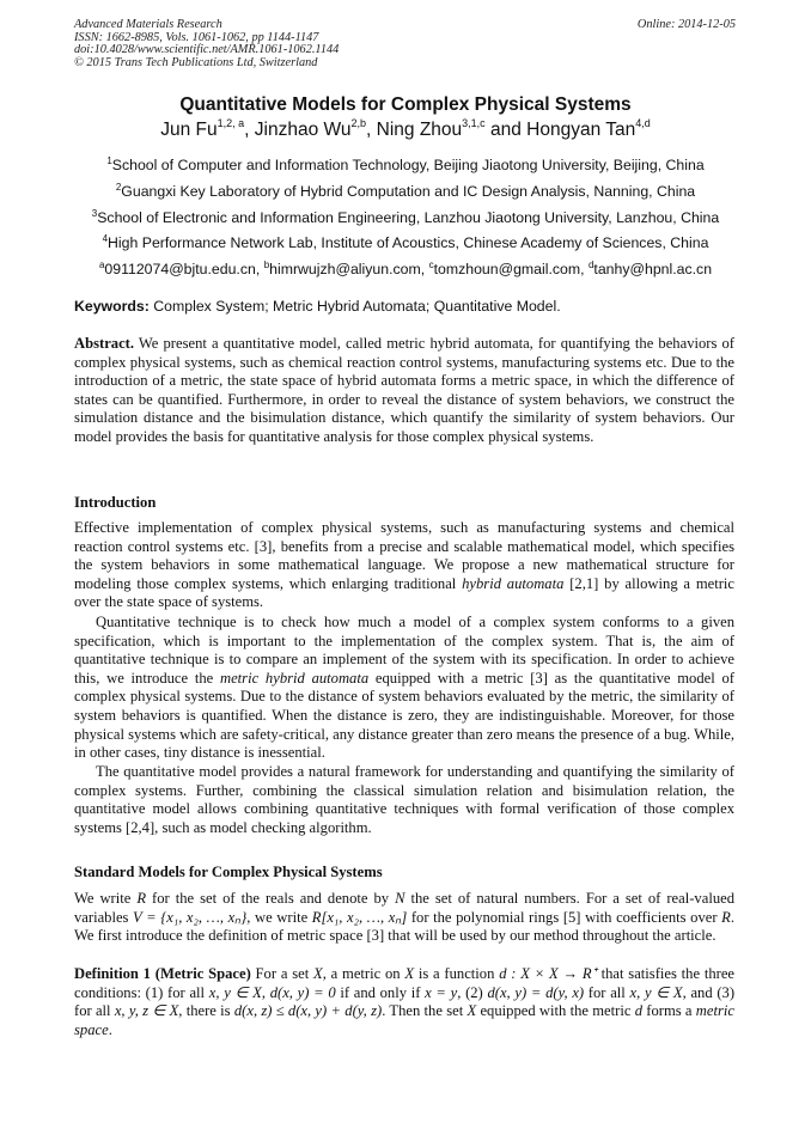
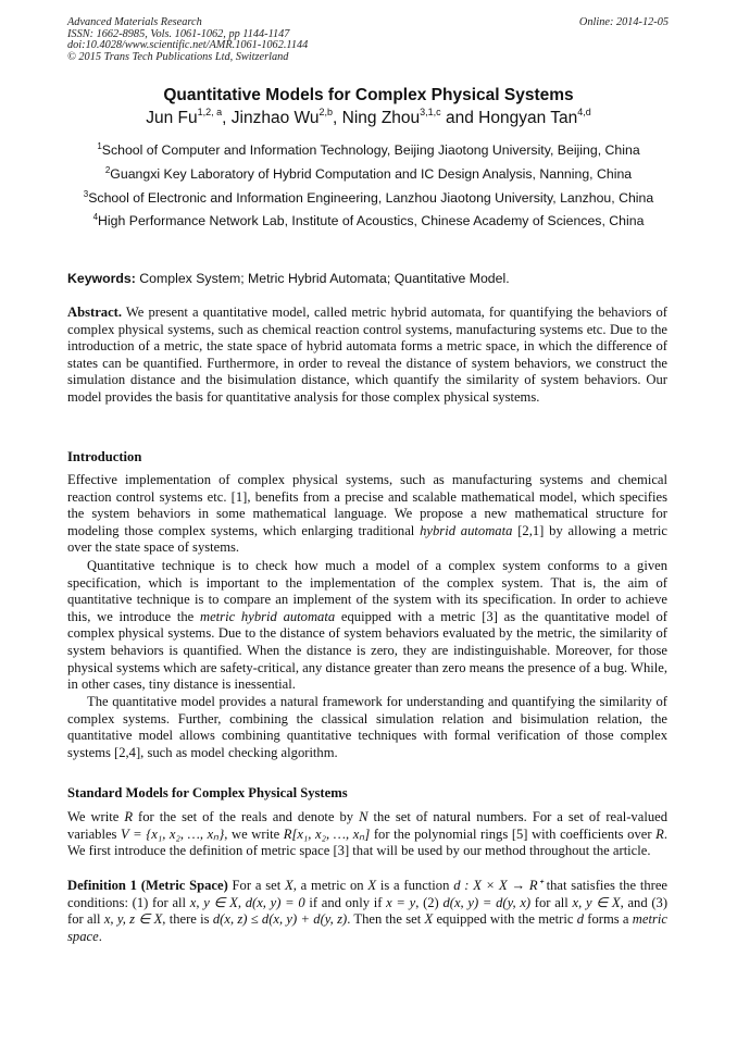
  Advanced Materials Research
  ISSN: 1662-8985, Vols. 1061-1062, pp 1144-1147
  doi:10.4028/www.scientific.net/AMR.1061-1062.1144
  © 2015 Trans Tech Publications Ltd, Switzerland
  Online: 2014-12-05
  Quantitative Models for Complex Physical Systems
  Jun Fu1,2, a, Jinzhao Wu2,b, Ning Zhou3,1,c and Hongyan Tan4,d
  1School of Computer and Information Technology, Beijing Jiaotong University, Beijing, China
  2Guangxi Key Laboratory of Hybrid Computation and IC Design Analysis, Nanning, China
  3School of Electronic and Information Engineering, Lanzhou Jiaotong University, Lanzhou, China
  4High Performance Network Lab, Institute of Acoustics, Chinese Academy of Sciences, China
- a09112074@bjtu.edu.cn, bhimrwujzh@aliyun.com, ctomzhoun@gmail.com, dtanhy@hpnl.ac.cn
  Keywords: Complex System; Metric Hybrid Automata; Quantitative Model.
  Abstract. We present a quantitative model, called metric hybrid automata, for quantifying the behaviors of complex physical systems, such as chemical reaction control systems, manufacturing systems etc. Due to the introduction of a metric, the state space of hybrid automata forms a metric space, in which the difference of states can be quantified. Furthermore, in order to reveal the distance of system behaviors, we construct the simulation distance and the bisimulation distance, which quantify the similarity of system behaviors. Our model provides the basis for quantitative analysis for those complex physical systems.
  Introduction
- Effective implementation of complex physical systems, such as manufacturing systems and chemical reaction control systems etc. [3], benefits from a precise and scalable mathematical model, which specifies the system behaviors in some mathematical language. We propose a new mathematical structure for modeling those complex systems, which enlarging traditional hybrid automata [2,1] by allowing a metric over the state space of systems.
+ Effective implementation of complex physical systems, such as manufacturing systems and chemical reaction control systems etc. [1], benefits from a precise and scalable mathematical model, which specifies the system behaviors in some mathematical language. We propose a new mathematical structure for modeling those complex systems, which enlarging traditional hybrid automata [2,1] by allowing a metric over the state space of systems.
  Quantitative technique is to check how much a model of a complex system conforms to a given specification, which is important to the implementation of the complex system. That is, the aim of quantitative technique is to compare an implement of the system with its specification. In order to achieve this, we introduce the metric hybrid automata equipped with a metric [3] as the quantitative model of complex physical systems. Due to the distance of system behaviors evaluated by the metric, the similarity of system behaviors is quantified. When the distance is zero, they are indistinguishable. Moreover, for those physical systems which are safety-critical, any distance greater than zero means the presence of a bug. While, in other cases, tiny distance is inessential.
  The quantitative model provides a natural framework for understanding and quantifying the similarity of complex systems. Further, combining the classical simulation relation and bisimulation relation, the quantitative model allows combining quantitative techniques with formal verification of those complex systems [2,4], such as model checking algorithm.
  Standard Models for Complex Physical Systems
  We write R for the set of the reals and denote by N the set of natural numbers. For a set of real-valued variables V = {x₁, x₂, …, xₙ}, we write R[x₁, x₂, …, xₙ] for the polynomial rings [5] with coefficients over R. We first introduce the definition of metric space [3] that will be used by our method throughout the article.
  Definition 1 (Metric Space) For a set X, a metric on X is a function d : X × X → R⁺ that satisfies the three conditions: (1) for all x, y ∈ X, d(x, y) = 0 if and only if x = y, (2) d(x, y) = d(y, x) for all x, y ∈ X, and (3) for all x, y, z ∈ X, there is d(x, z) ≤ d(x, y) + d(y, z). Then the set X equipped with the metric d forms a metric space.
